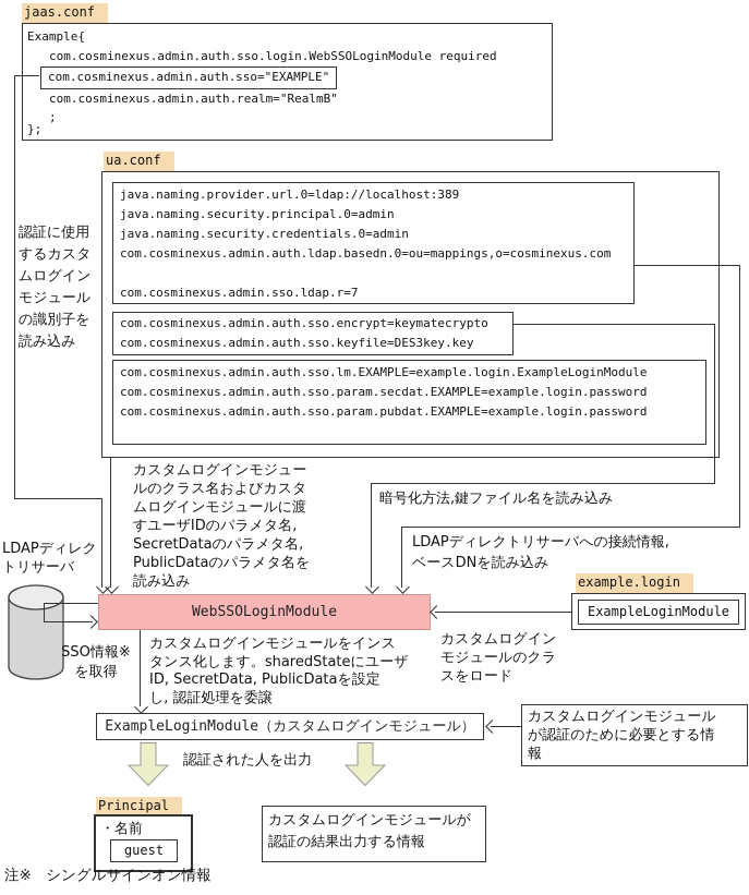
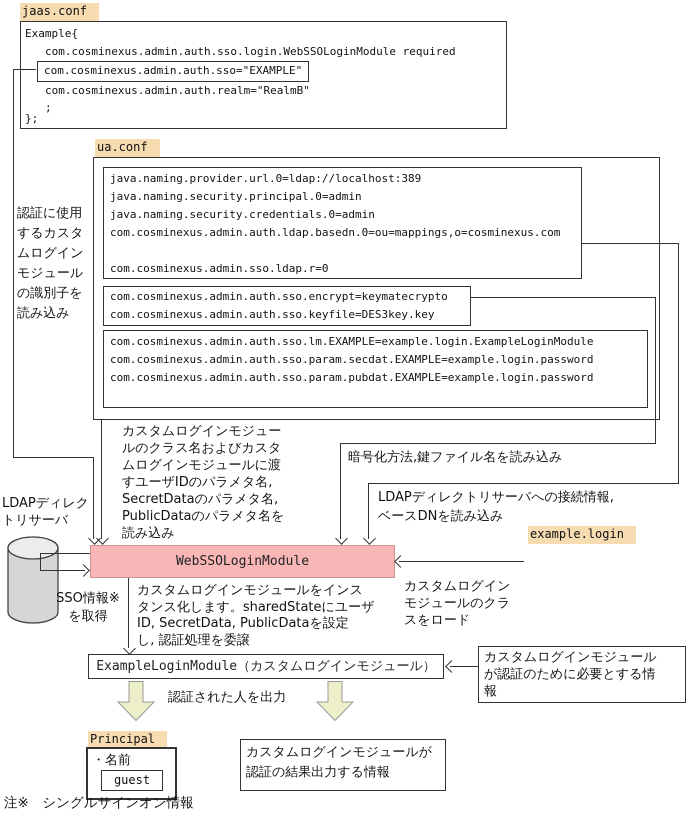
  jaas.conf
  Example{
  com.cosminexus.admin.auth.sso.login.WebSSOLoginModule required
  com.cosminexus.admin.auth.sso="EXAMPLE"
  com.cosminexus.admin.auth.realm="RealmB"
  ;
  };
  認証に使用
  するカスタ
  ムログイン
  モジュール
  の識別子を
  読み込み
  ua.conf
  java.naming.provider.url.0=ldap://localhost:389
  java.naming.security.principal.0=admin
  java.naming.security.credentials.0=admin
  com.cosminexus.admin.auth.ldap.basedn.0=ou=mappings,o=cosminexus.com
- com.cosminexus.admin.sso.ldap.r=7
+ com.cosminexus.admin.sso.ldap.r=0
  com.cosminexus.admin.auth.sso.encrypt=keymatecrypto
  com.cosminexus.admin.auth.sso.keyfile=DES3key.key
  com.cosminexus.admin.auth.sso.lm.EXAMPLE=example.login.ExampleLoginModule
  com.cosminexus.admin.auth.sso.param.secdat.EXAMPLE=example.login.password
  com.cosminexus.admin.auth.sso.param.pubdat.EXAMPLE=example.login.password
  暗号化方法,鍵ファイル名を読み込み
  LDAPディレクトリサーバへの接続情報,
  ベースDNを読み込み
  カスタムログインモジュー
  ルのクラス名およびカスタ
  ムログインモジュールに渡
  すユーザIDのパラメタ名,
  SecretDataのパラメタ名,
  PublicDataのパラメタ名を
  読み込み
  LDAPディレク
  トリサーバ
  SSO情報※
  を取得
  WebSSOLoginModule
  example.login
- ExampleLoginModule
  カスタムログイン
  モジュールのクラ
  スをロード
  カスタムログインモジュールをインス
  タンス化します。sharedStateにユーザ
  ID, SecretData, PublicDataを設定
  し, 認証処理を委譲
  ExampleLoginModule（カスタムログインモジュール）
  カスタムログインモジュール
  が認証のために必要とする情
  報
  認証された人を出力
  Principal
  ・名前
  guest
  カスタムログインモジュールが
  認証の結果出力する情報
  注※ シングルサインオン情報
